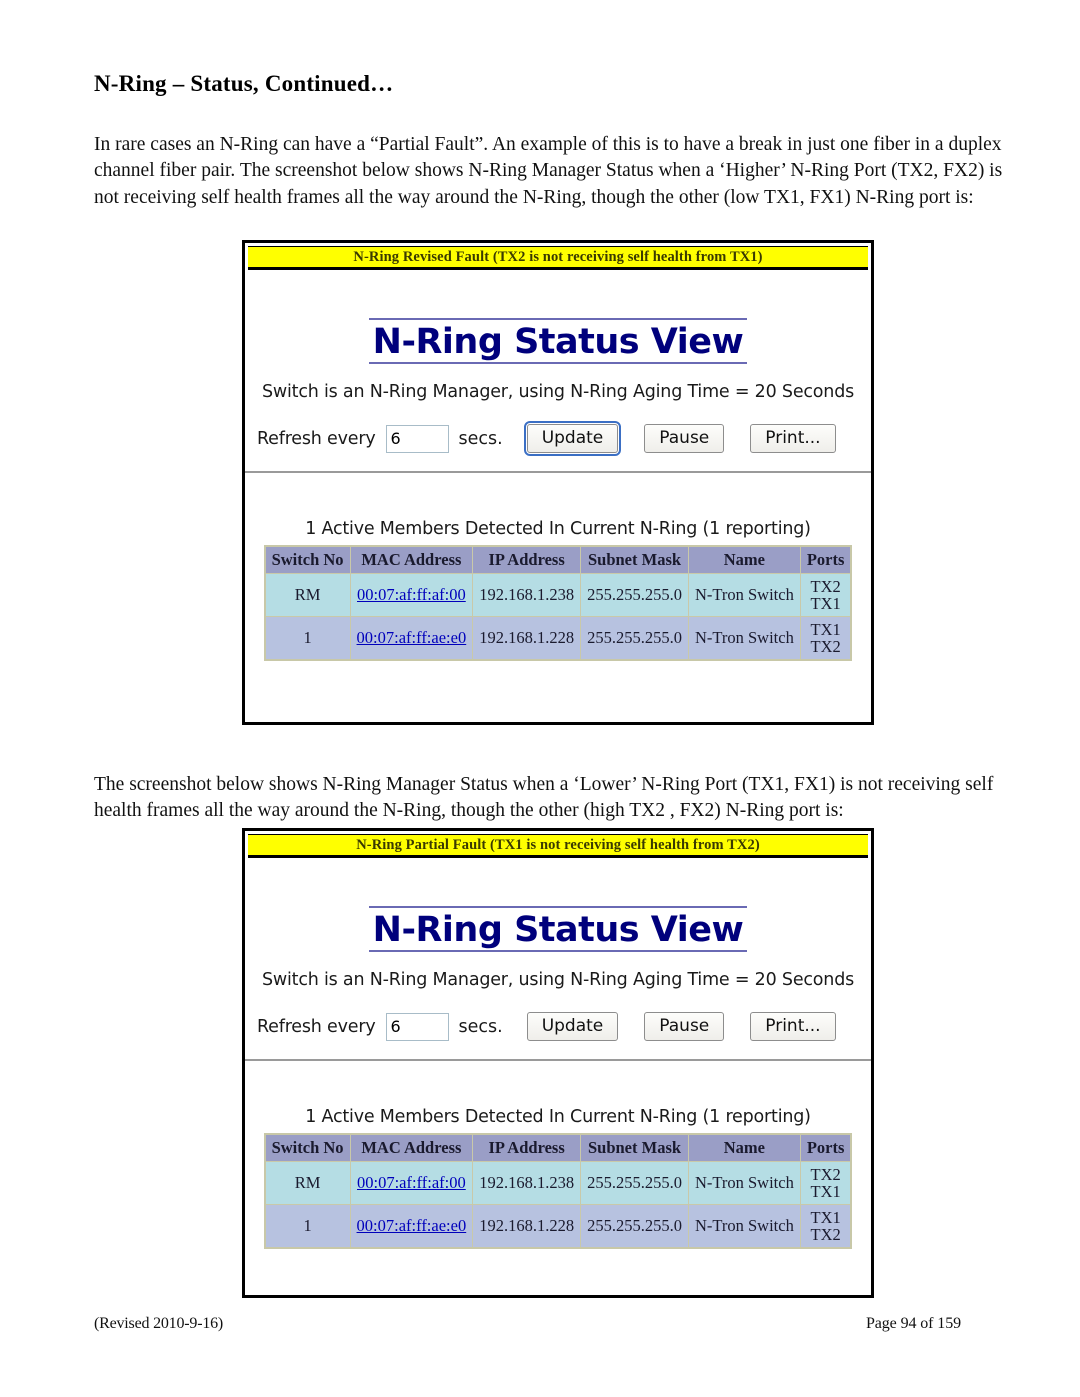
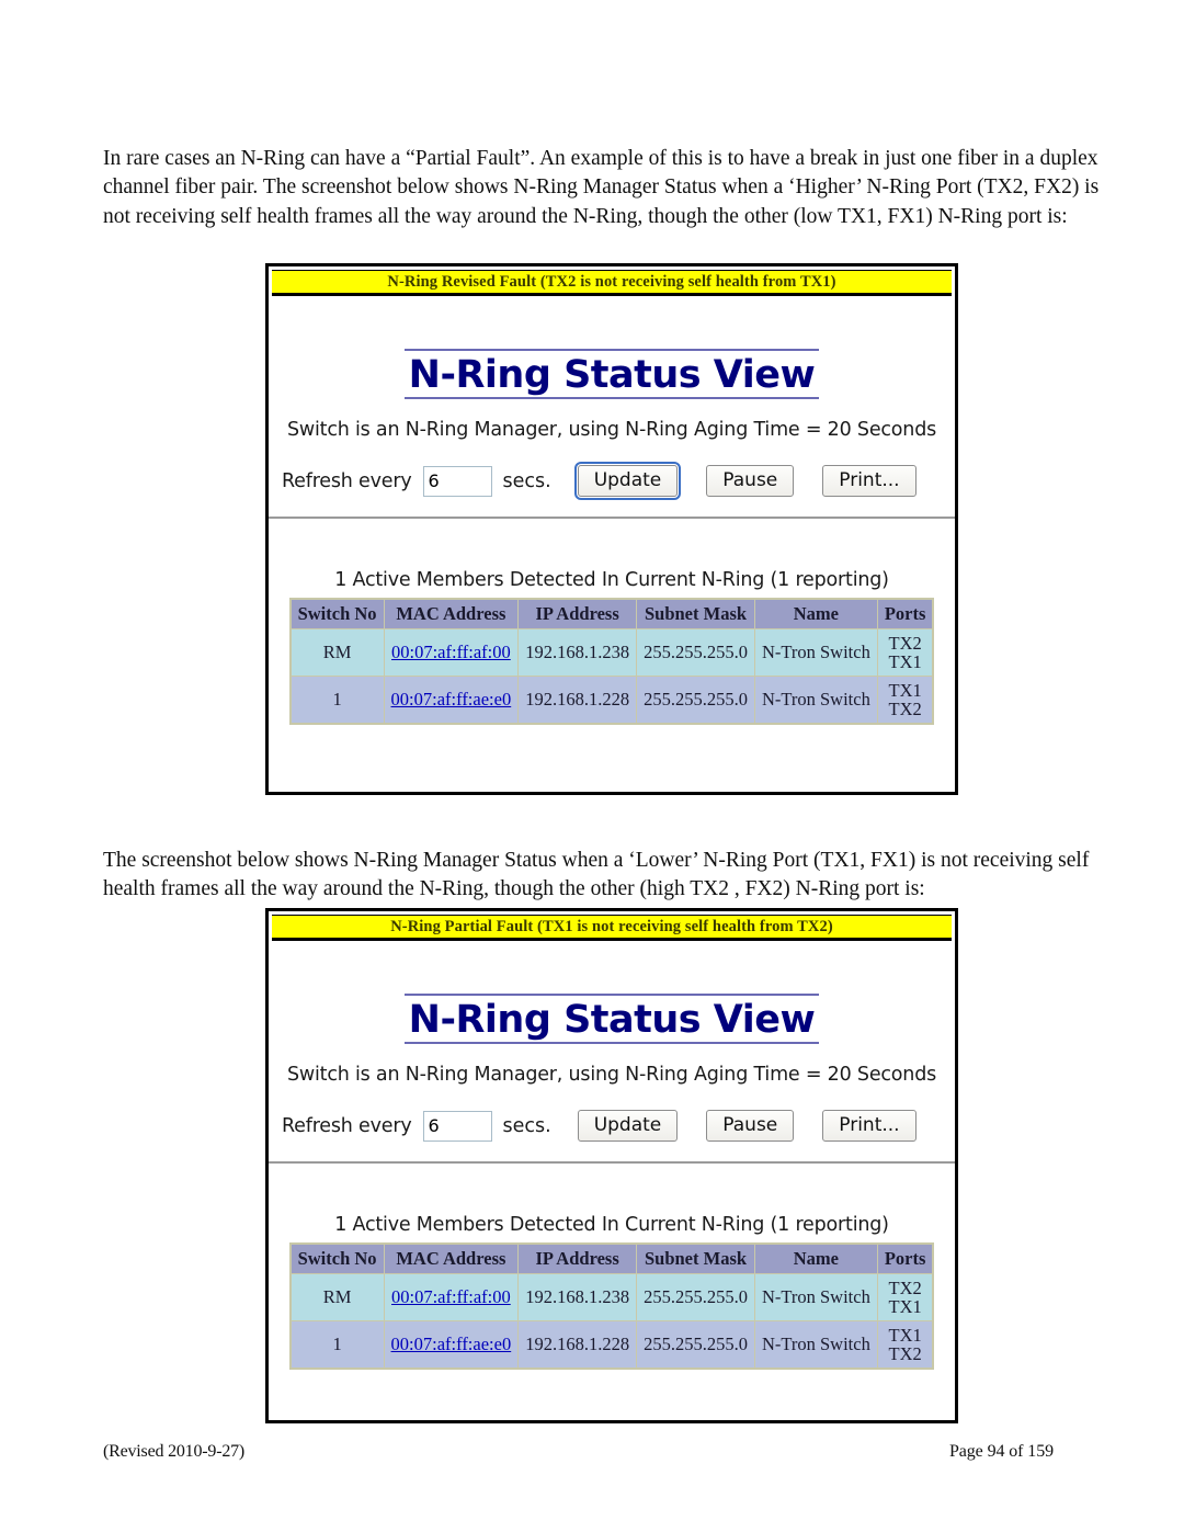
- N-Ring – Status, Continued…
  In rare cases an N-Ring can have a “Partial Fault”. An example of this is to have a break in just one fiber in a duplex channel fiber pair. The screenshot below shows N-Ring Manager Status when a ‘Higher’ N-Ring Port (TX2, FX2) is not receiving self health frames all the way around the N-Ring, though the other (low TX1, FX1) N-Ring port is:
  N-Ring Revised Fault (TX2 is not receiving self health from TX1)
  N-Ring Status View
  Switch is an N-Ring Manager, using N-Ring Aging Time = 20 Seconds
  Refresh every
  6
  secs.
  Update
  Pause
  Print...
  1 Active Members Detected In Current N-Ring (1 reporting)
  Switch No	MAC Address	IP Address	Subnet Mask	Name	Ports
  RM	00:07:af:ff:af:00	192.168.1.238	255.255.255.0	N-Tron Switch	TX2 TX1
  1	00:07:af:ff:ae:e0	192.168.1.228	255.255.255.0	N-Tron Switch	TX1 TX2
  The screenshot below shows N-Ring Manager Status when a ‘Lower’ N-Ring Port (TX1, FX1) is not receiving self health frames all the way around the N-Ring, though the other (high TX2 , FX2) N-Ring port is:
  N-Ring Partial Fault (TX1 is not receiving self health from TX2)
  N-Ring Status View
  Switch is an N-Ring Manager, using N-Ring Aging Time = 20 Seconds
  Refresh every
  6
  secs.
  Update
  Pause
  Print...
  1 Active Members Detected In Current N-Ring (1 reporting)
  Switch No	MAC Address	IP Address	Subnet Mask	Name	Ports
  RM	00:07:af:ff:af:00	192.168.1.238	255.255.255.0	N-Tron Switch	TX2 TX1
  1	00:07:af:ff:ae:e0	192.168.1.228	255.255.255.0	N-Tron Switch	TX1 TX2
- (Revised 2010-9-16)
+ (Revised 2010-9-27)
  Page 94 of 159
